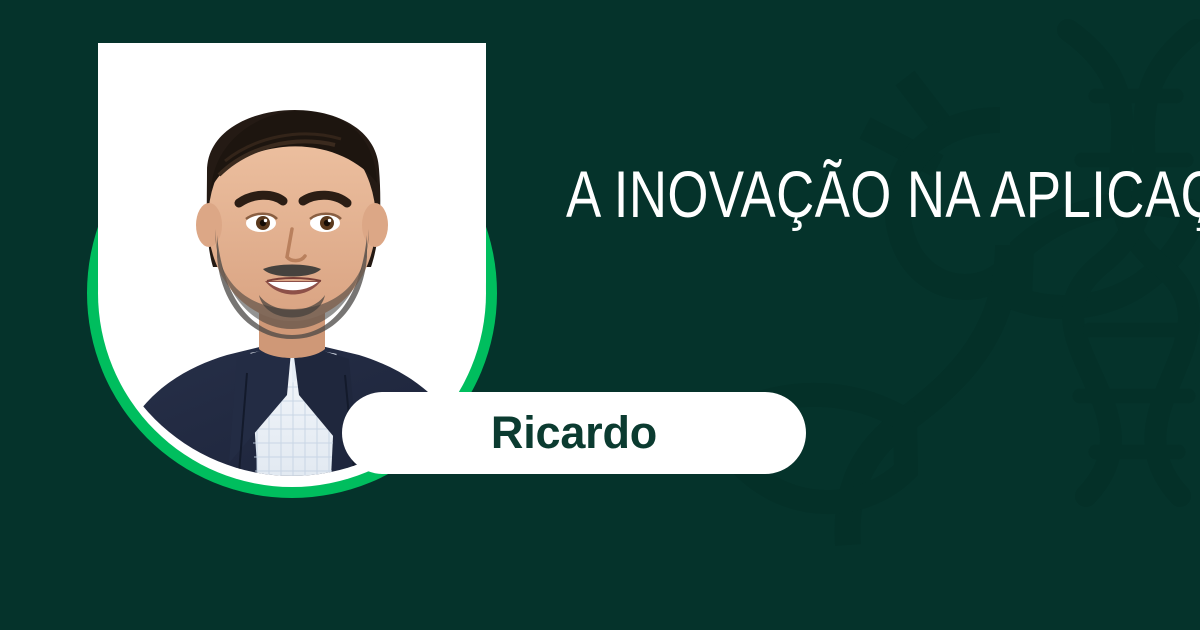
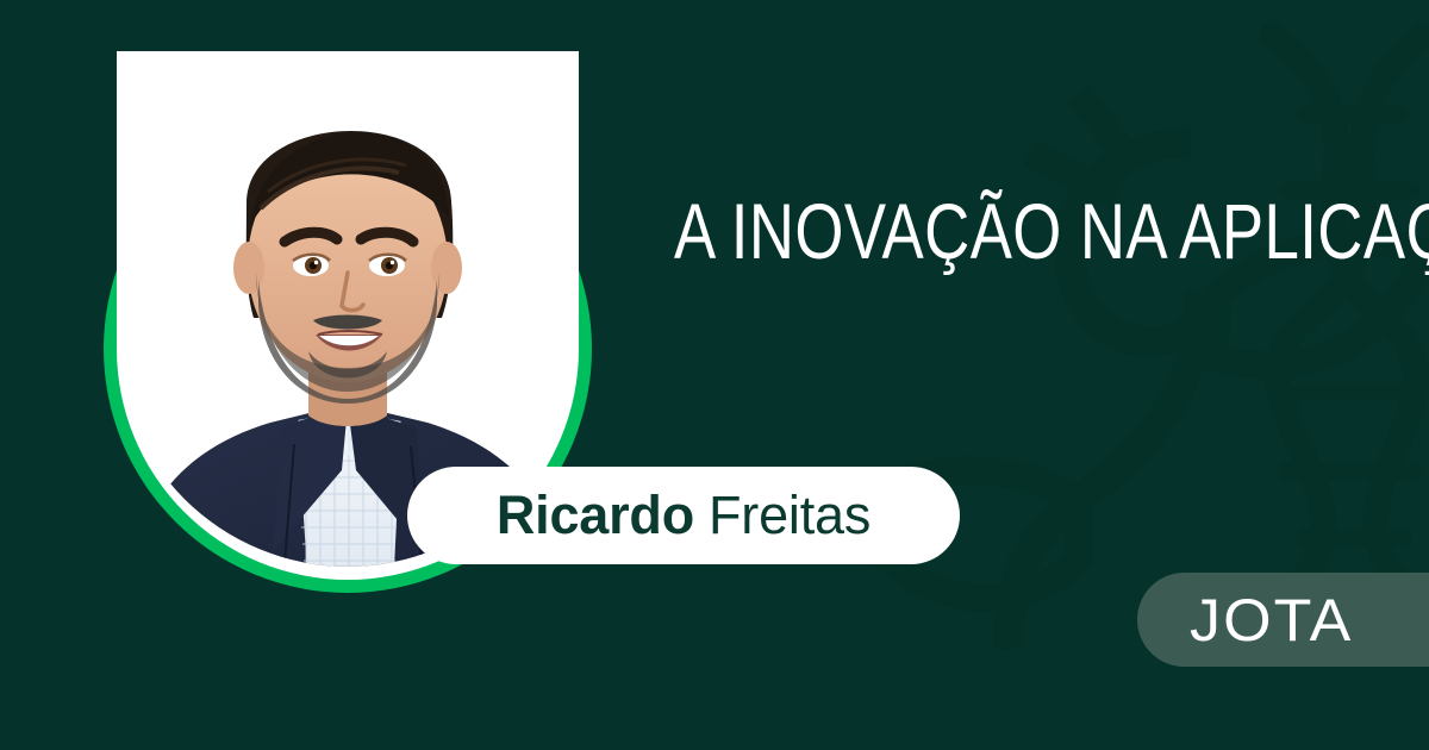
  A INOVAÇÃO NA APLICA
  Ricardo
+ Freitas
+ JOTA
